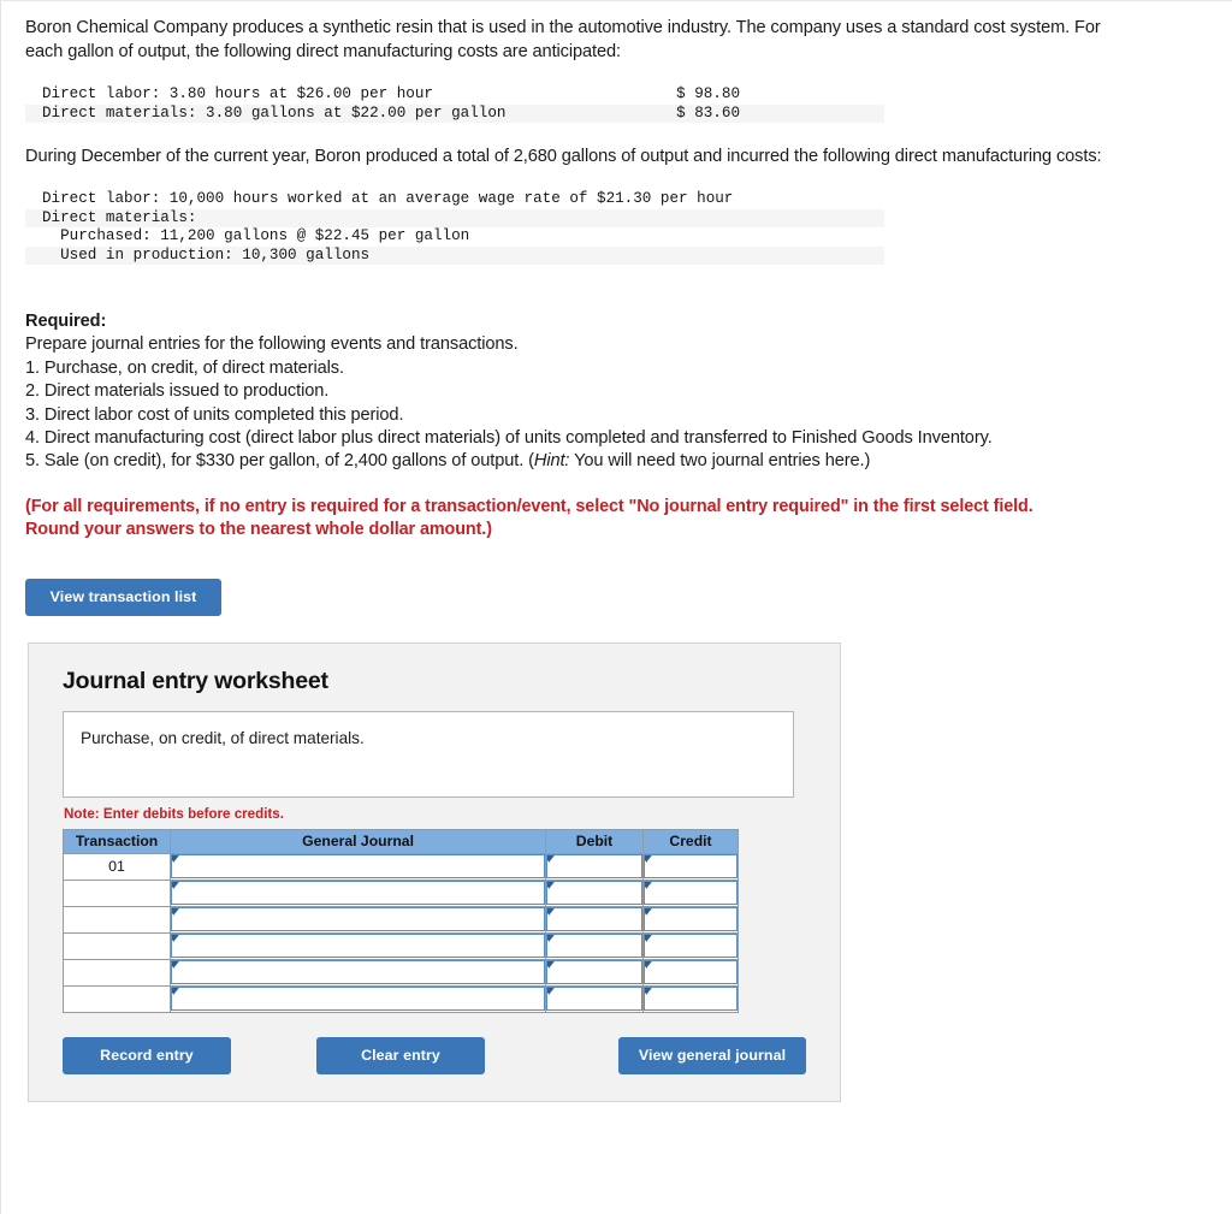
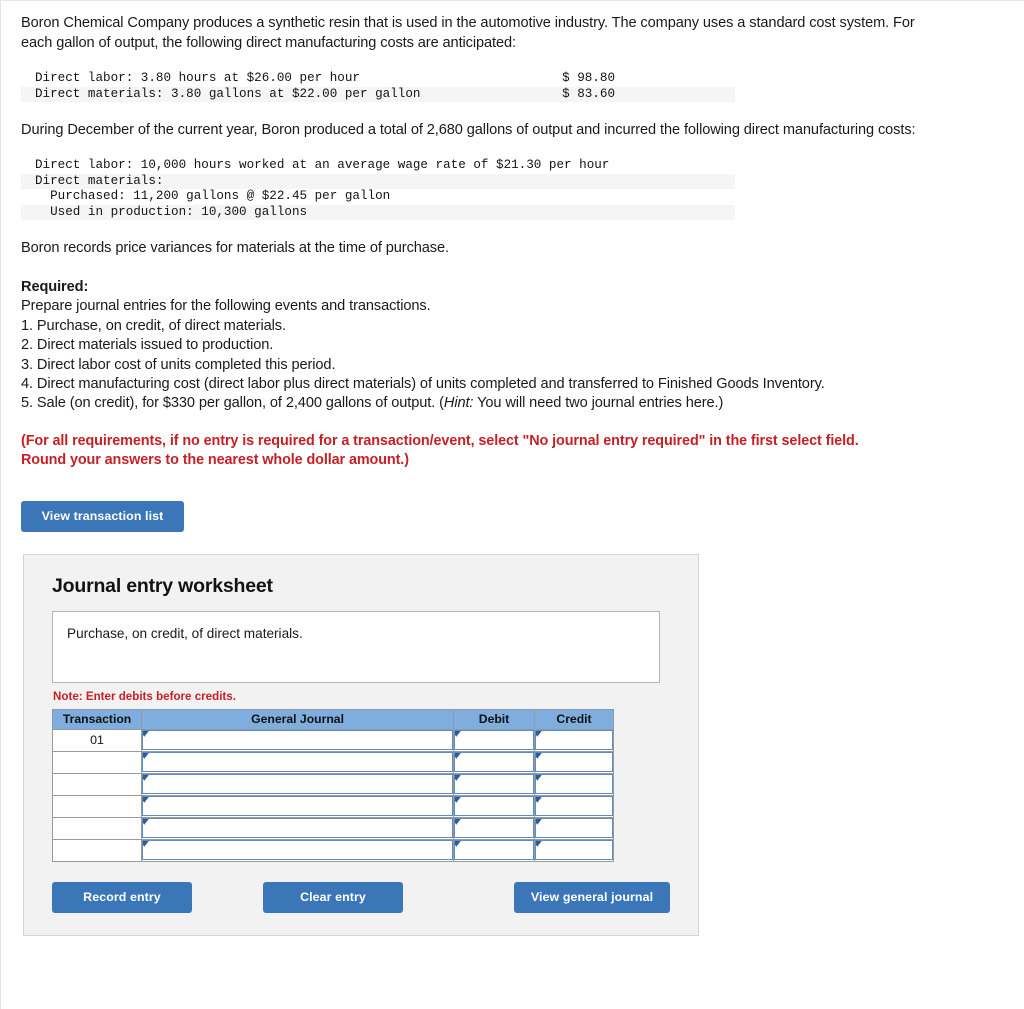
  Boron Chemical Company produces a synthetic resin that is used in the automotive industry. The company uses a standard cost system. For each gallon of output, the following direct manufacturing costs are anticipated:
  Direct labor: 3.80 hours at $26.00 per hour
  $ 98.80
  Direct materials: 3.80 gallons at $22.00 per gallon
  $ 83.60
  During December of the current year, Boron produced a total of 2,680 gallons of output and incurred the following direct manufacturing costs:
  Direct labor: 10,000 hours worked at an average wage rate of $21.30 per hour
  Direct materials:
  Purchased: 11,200 gallons @ $22.45 per gallon
  Used in production: 10,300 gallons
+ Boron records price variances for materials at the time of purchase.
  Required:
  Prepare journal entries for the following events and transactions.
  1. Purchase, on credit, of direct materials.
  2. Direct materials issued to production.
  3. Direct labor cost of units completed this period.
  4. Direct manufacturing cost (direct labor plus direct materials) of units completed and transferred to Finished Goods Inventory.
  5. Sale (on credit), for $330 per gallon, of 2,400 gallons of output. (Hint: You will need two journal entries here.)
  (For all requirements, if no entry is required for a transaction/event, select "No journal entry required" in the first select field.
  Round your answers to the nearest whole dollar amount.)
  View transaction list
  Journal entry worksheet
  Purchase, on credit, of direct materials.
  Note: Enter debits before credits.
  Transaction	General Journal	Debit	Credit
  01
  Record entry
  Clear entry
  View general journal
